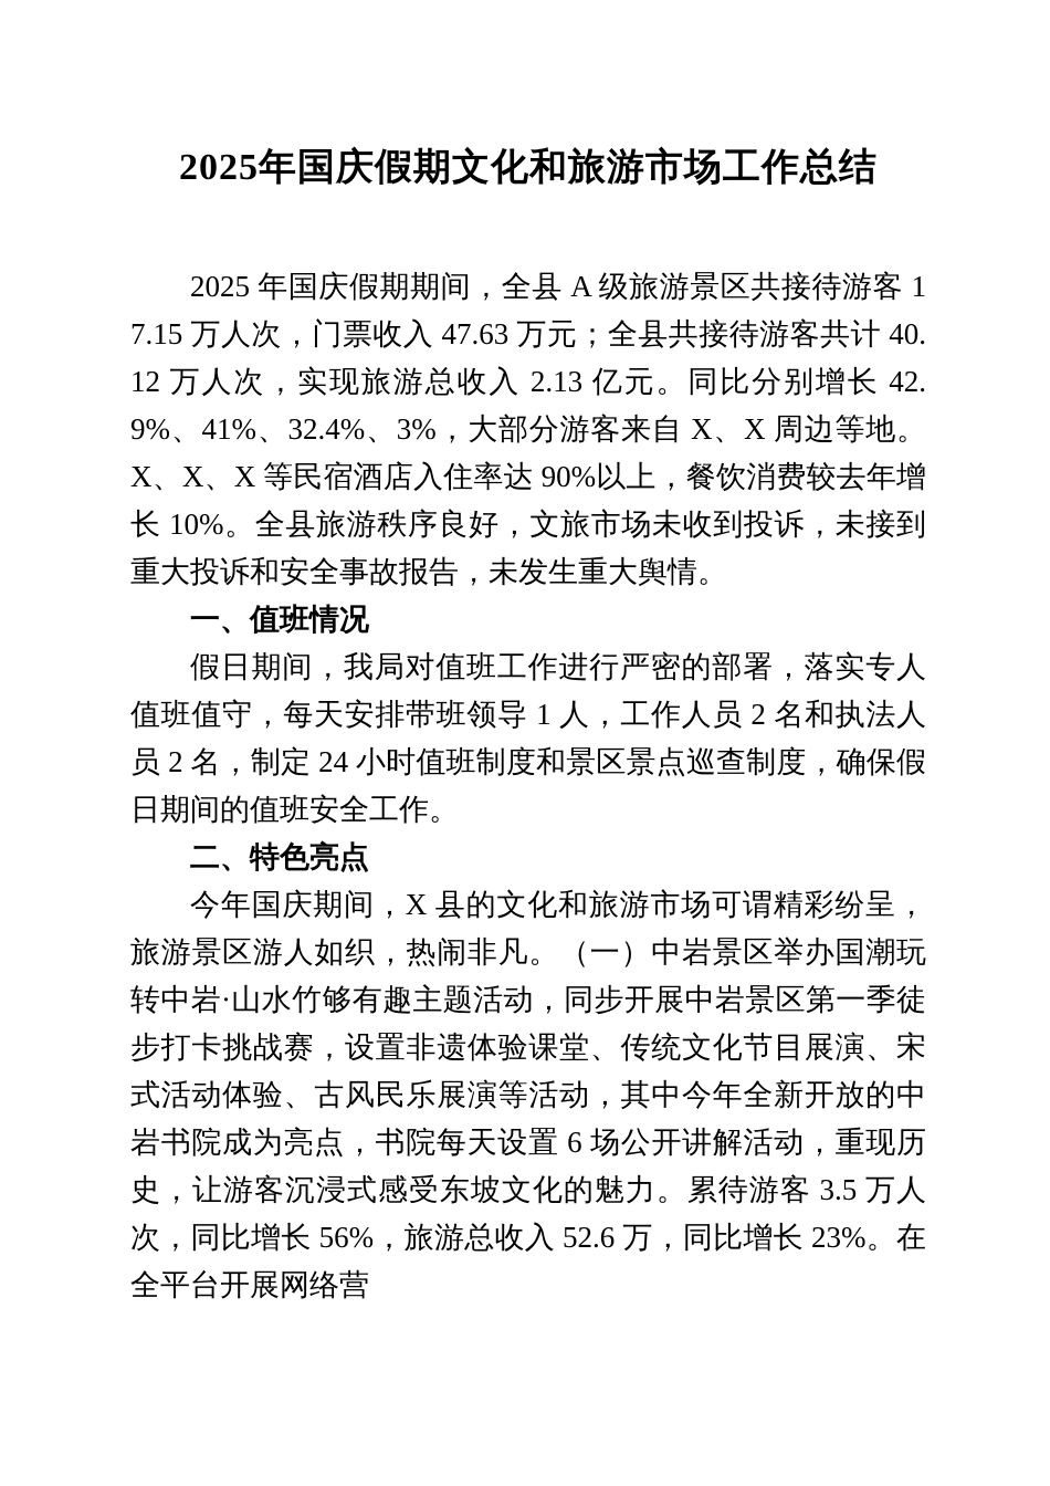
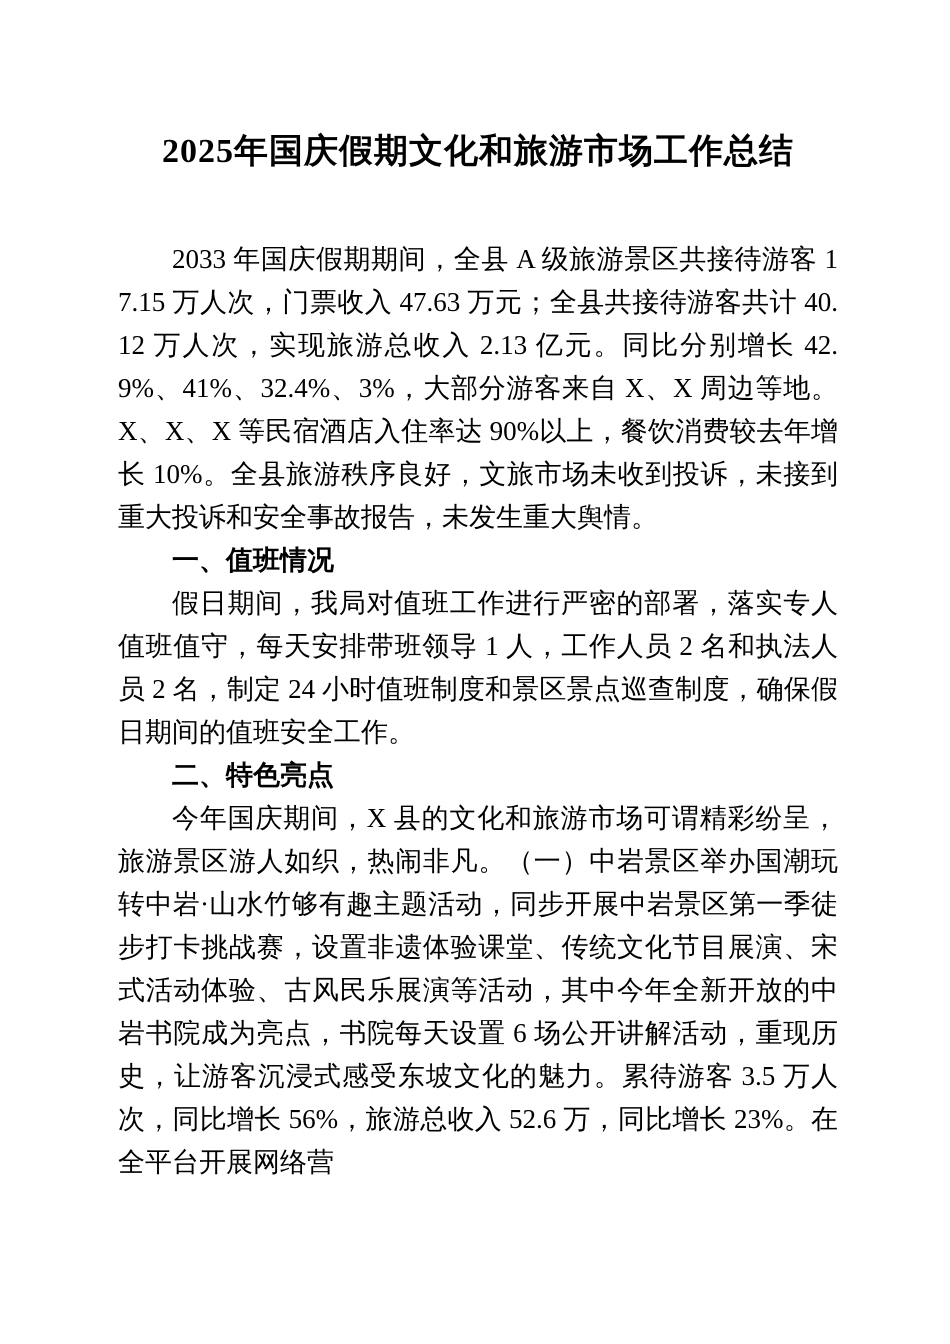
  2025年国庆假期文化和旅游市场工作总结
- 2025 年国庆假期期间，全县 A 级旅游景区共接待游客 17.15 万人次，门票收入 47.63 万元；全县共接待游客共计 40.12 万人次，实现旅游总收入 2.13 亿元。同比分别增长 42.9%、41%、32.4%、3%，大部分游客来自 X、X 周边等地。X、X、X 等民宿酒店入住率达 90%以上，餐饮消费较去年增长 10%。全县旅游秩序良好，文旅市场未收到投诉，未接到重大投诉和安全事故报告，未发生重大舆情。
+ 2033 年国庆假期期间，全县 A 级旅游景区共接待游客 17.15 万人次，门票收入 47.63 万元；全县共接待游客共计 40.12 万人次，实现旅游总收入 2.13 亿元。同比分别增长 42.9%、41%、32.4%、3%，大部分游客来自 X、X 周边等地。X、X、X 等民宿酒店入住率达 90%以上，餐饮消费较去年增长 10%。全县旅游秩序良好，文旅市场未收到投诉，未接到重大投诉和安全事故报告，未发生重大舆情。
  一、值班情况
  假日期间，我局对值班工作进行严密的部署，落实专人值班值守，每天安排带班领导 1 人，工作人员 2 名和执法人员 2 名，制定 24 小时值班制度和景区景点巡查制度，确保假日期间的值班安全工作。
  二、特色亮点
  今年国庆期间，X 县的文化和旅游市场可谓精彩纷呈，旅游景区游人如织，热闹非凡。（一）中岩景区举办国潮玩转中岩·山水竹够有趣主题活动，同步开展中岩景区第一季徒步打卡挑战赛，设置非遗体验课堂、传统文化节目展演、宋式活动体验、古风民乐展演等活动，其中今年全新开放的中岩书院成为亮点，书院每天设置 6 场公开讲解活动，重现历史，让游客沉浸式感受东坡文化的魅力。累待游客 3.5 万人次，同比增长 56%，旅游总收入 52.6 万，同比增长 23%。在全平台开展网络营
